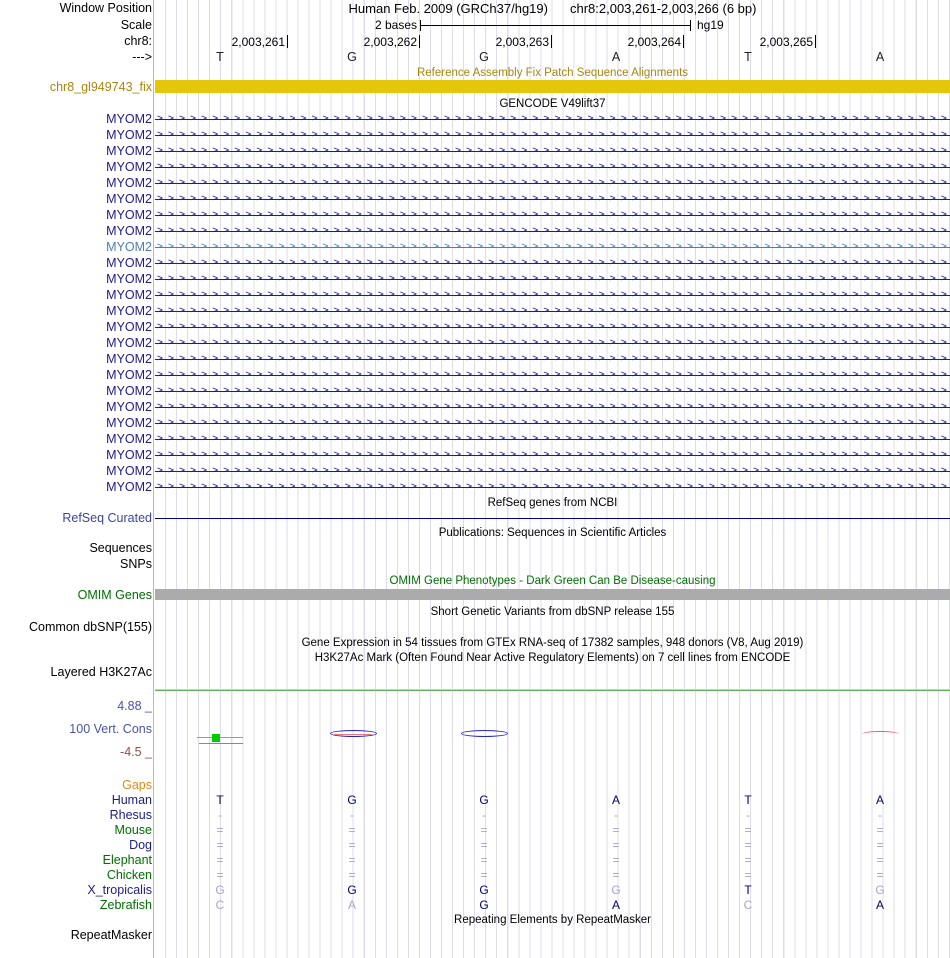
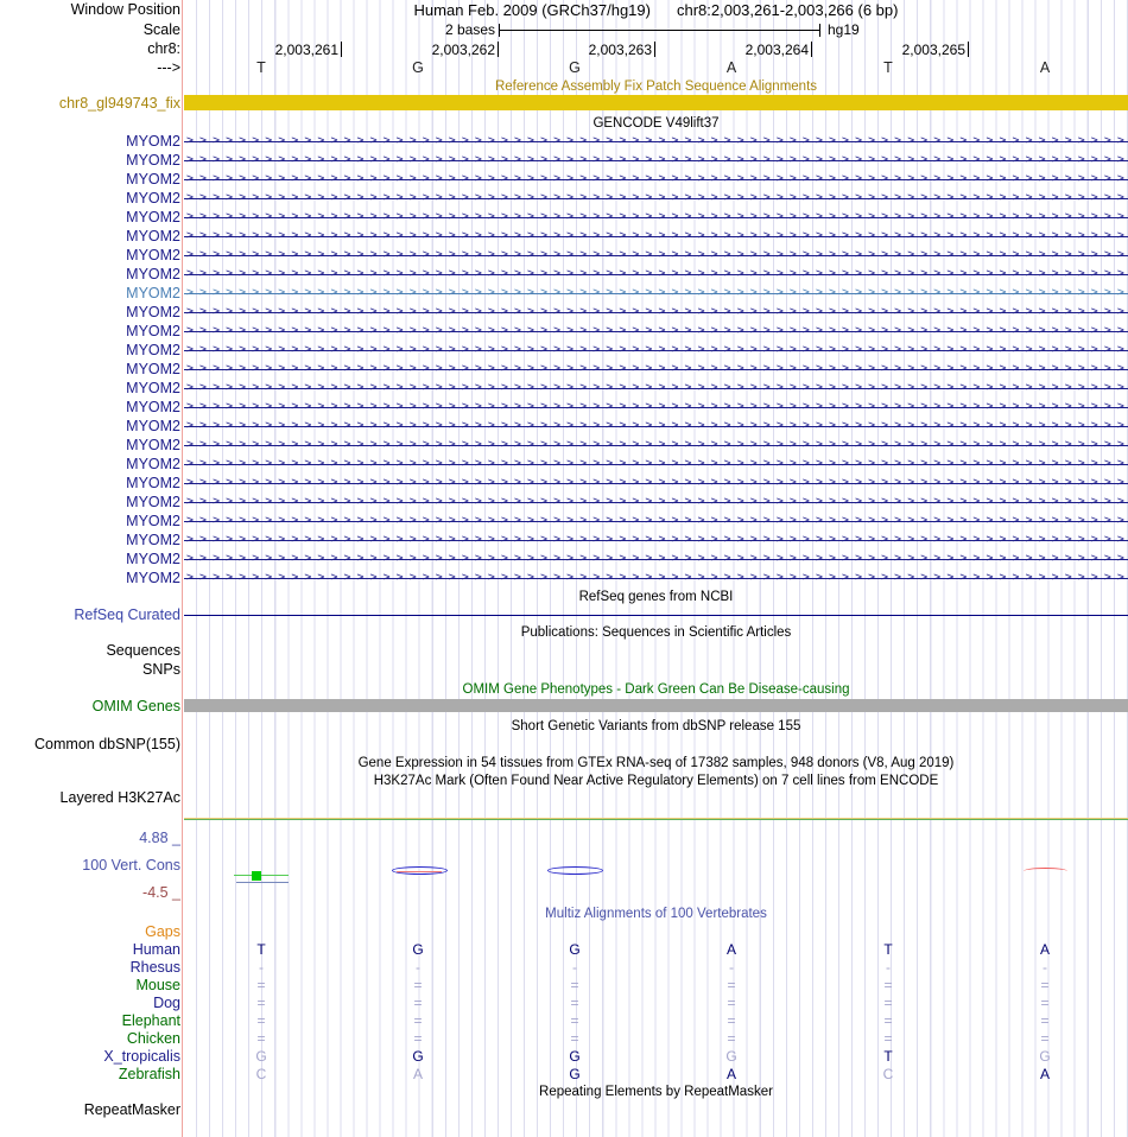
  Window Position
  Scale
  chr8:
  --->
  Human Feb. 2009 (GRCh37/hg19)
  chr8:2,003,261-2,003,266 (6 bp)
  2 bases
  hg19
  2,003,261
  2,003,262
  2,003,263
  2,003,264
  2,003,265
  T
  G
  G
  A
  T
  A
  Reference Assembly Fix Patch Sequence Alignments
  chr8_gl949743_fix
  GENCODE V49lift37
  MYOM2
  >>>>>>>>>>>>>>>>>>>>>>>>>>>>>>>>>>>>>>>>>>>>>>>>>>>>>>>>>>>>>>>>>>>>>>>>
  MYOM2
  >>>>>>>>>>>>>>>>>>>>>>>>>>>>>>>>>>>>>>>>>>>>>>>>>>>>>>>>>>>>>>>>>>>>>>>>
  MYOM2
  >>>>>>>>>>>>>>>>>>>>>>>>>>>>>>>>>>>>>>>>>>>>>>>>>>>>>>>>>>>>>>>>>>>>>>>>
  MYOM2
  >>>>>>>>>>>>>>>>>>>>>>>>>>>>>>>>>>>>>>>>>>>>>>>>>>>>>>>>>>>>>>>>>>>>>>>>
  MYOM2
  >>>>>>>>>>>>>>>>>>>>>>>>>>>>>>>>>>>>>>>>>>>>>>>>>>>>>>>>>>>>>>>>>>>>>>>>
  MYOM2
  >>>>>>>>>>>>>>>>>>>>>>>>>>>>>>>>>>>>>>>>>>>>>>>>>>>>>>>>>>>>>>>>>>>>>>>>
  MYOM2
  >>>>>>>>>>>>>>>>>>>>>>>>>>>>>>>>>>>>>>>>>>>>>>>>>>>>>>>>>>>>>>>>>>>>>>>>
  MYOM2
  >>>>>>>>>>>>>>>>>>>>>>>>>>>>>>>>>>>>>>>>>>>>>>>>>>>>>>>>>>>>>>>>>>>>>>>>
  MYOM2
  >>>>>>>>>>>>>>>>>>>>>>>>>>>>>>>>>>>>>>>>>>>>>>>>>>>>>>>>>>>>>>>>>>>>>>>>
  MYOM2
  >>>>>>>>>>>>>>>>>>>>>>>>>>>>>>>>>>>>>>>>>>>>>>>>>>>>>>>>>>>>>>>>>>>>>>>>
  MYOM2
  >>>>>>>>>>>>>>>>>>>>>>>>>>>>>>>>>>>>>>>>>>>>>>>>>>>>>>>>>>>>>>>>>>>>>>>>
  MYOM2
  >>>>>>>>>>>>>>>>>>>>>>>>>>>>>>>>>>>>>>>>>>>>>>>>>>>>>>>>>>>>>>>>>>>>>>>>
  MYOM2
  >>>>>>>>>>>>>>>>>>>>>>>>>>>>>>>>>>>>>>>>>>>>>>>>>>>>>>>>>>>>>>>>>>>>>>>>
  MYOM2
  >>>>>>>>>>>>>>>>>>>>>>>>>>>>>>>>>>>>>>>>>>>>>>>>>>>>>>>>>>>>>>>>>>>>>>>>
  MYOM2
  >>>>>>>>>>>>>>>>>>>>>>>>>>>>>>>>>>>>>>>>>>>>>>>>>>>>>>>>>>>>>>>>>>>>>>>>
  MYOM2
  >>>>>>>>>>>>>>>>>>>>>>>>>>>>>>>>>>>>>>>>>>>>>>>>>>>>>>>>>>>>>>>>>>>>>>>>
  MYOM2
  >>>>>>>>>>>>>>>>>>>>>>>>>>>>>>>>>>>>>>>>>>>>>>>>>>>>>>>>>>>>>>>>>>>>>>>>
  MYOM2
  >>>>>>>>>>>>>>>>>>>>>>>>>>>>>>>>>>>>>>>>>>>>>>>>>>>>>>>>>>>>>>>>>>>>>>>>
  MYOM2
  >>>>>>>>>>>>>>>>>>>>>>>>>>>>>>>>>>>>>>>>>>>>>>>>>>>>>>>>>>>>>>>>>>>>>>>>
  MYOM2
  >>>>>>>>>>>>>>>>>>>>>>>>>>>>>>>>>>>>>>>>>>>>>>>>>>>>>>>>>>>>>>>>>>>>>>>>
  MYOM2
  >>>>>>>>>>>>>>>>>>>>>>>>>>>>>>>>>>>>>>>>>>>>>>>>>>>>>>>>>>>>>>>>>>>>>>>>
  MYOM2
  >>>>>>>>>>>>>>>>>>>>>>>>>>>>>>>>>>>>>>>>>>>>>>>>>>>>>>>>>>>>>>>>>>>>>>>>
  MYOM2
  >>>>>>>>>>>>>>>>>>>>>>>>>>>>>>>>>>>>>>>>>>>>>>>>>>>>>>>>>>>>>>>>>>>>>>>>
  MYOM2
  >>>>>>>>>>>>>>>>>>>>>>>>>>>>>>>>>>>>>>>>>>>>>>>>>>>>>>>>>>>>>>>>>>>>>>>>
  RefSeq genes from NCBI
  RefSeq Curated
  Publications: Sequences in Scientific Articles
  Sequences
  SNPs
  OMIM Gene Phenotypes - Dark Green Can Be Disease-causing
  OMIM Genes
  Short Genetic Variants from dbSNP release 155
  Common dbSNP(155)
  Gene Expression in 54 tissues from GTEx RNA-seq of 17382 samples, 948 donors (V8, Aug 2019)
  H3K27Ac Mark (Often Found Near Active Regulatory Elements) on 7 cell lines from ENCODE
  Layered H3K27Ac
  4.88 _
  100 Vert. Cons
  -4.5 _
+ Multiz Alignments of 100 Vertebrates
  Gaps
  Human
  T
  G
  G
  A
  T
  A
  Rhesus
  -
  -
  -
  -
  -
  -
  Mouse
  =
  =
  =
  =
  =
  =
  Dog
  =
  =
  =
  =
  =
  =
  Elephant
  =
  =
  =
  =
  =
  =
  Chicken
  =
  =
  =
  =
  =
  =
  X_tropicalis
  G
  G
  G
  G
  T
  G
  Zebrafish
  C
  A
  G
  A
  C
  A
  Repeating Elements by RepeatMasker
  RepeatMasker
